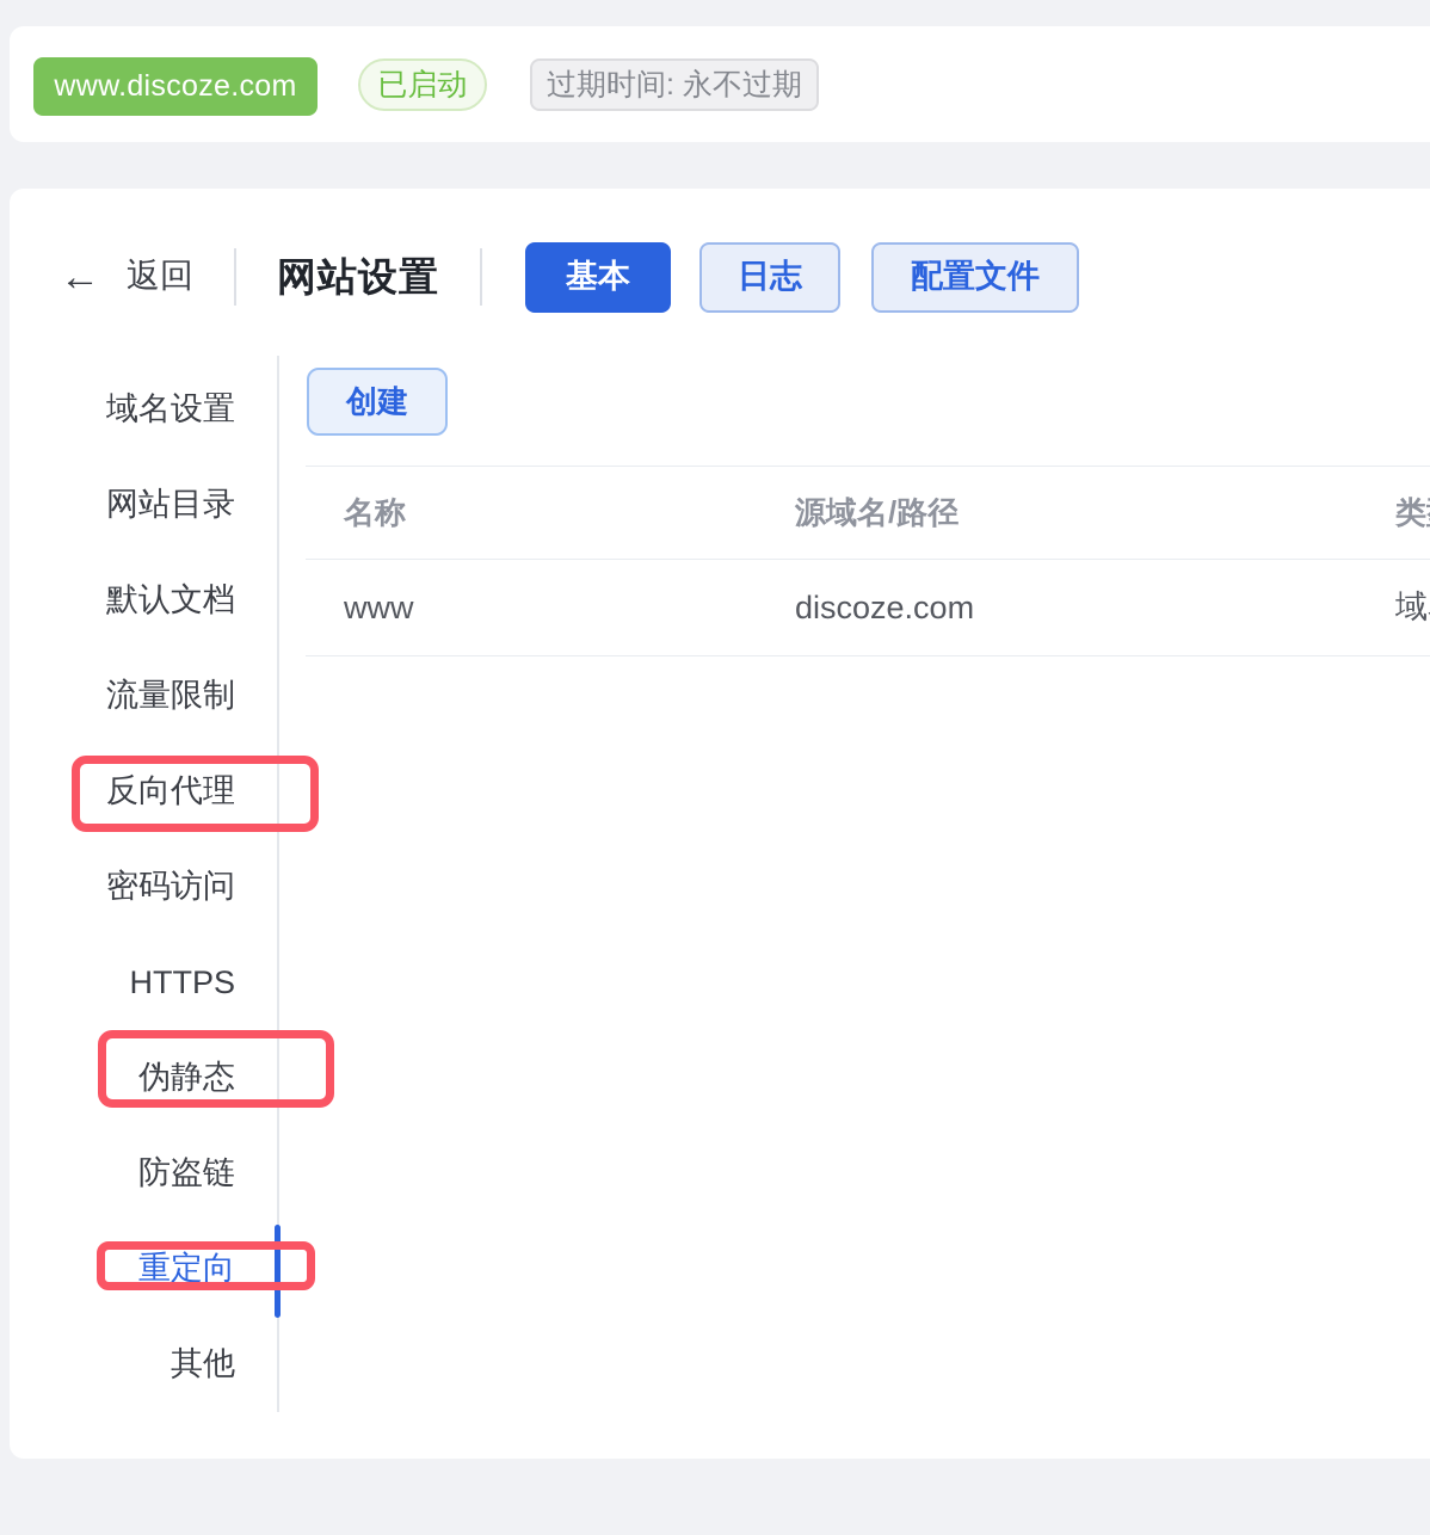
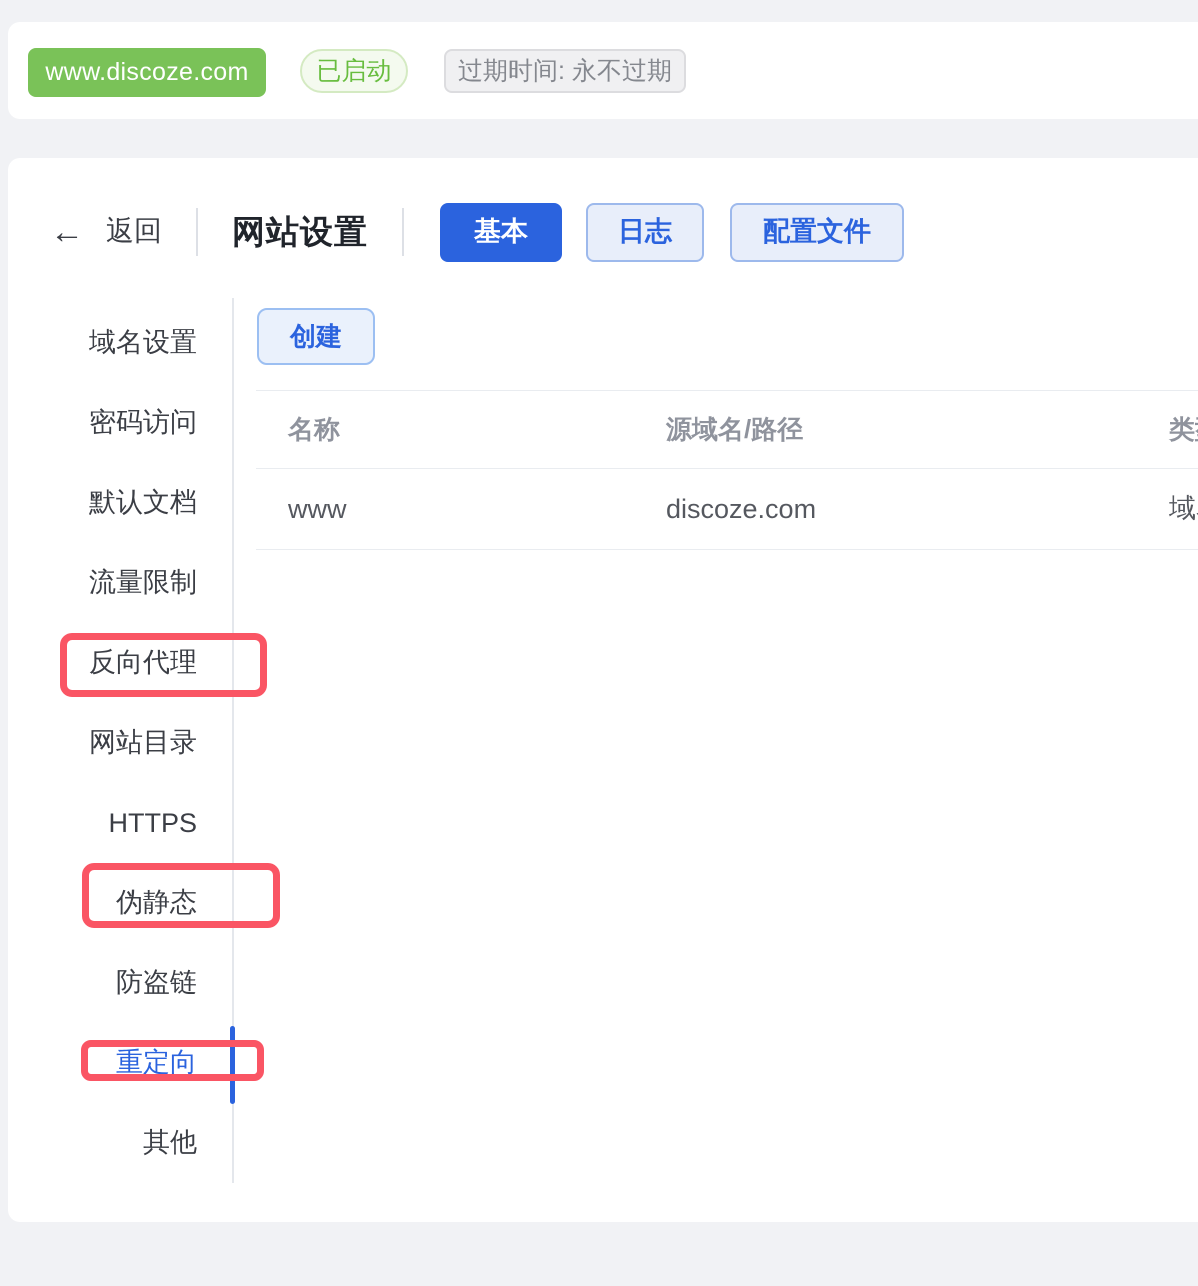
  www.discoze.com
  已启动
  过期时间: 永不过期
  ←
  返回
  网站设置
  基本
  日志
  配置文件
  域名设置
- 网站目录
+ 密码访问
  默认文档
  流量限制
  反向代理
- 密码访问
+ 网站目录
  HTTPS
  伪静态
  防盗链
  重定向
  其他
  创建
  名称
  源域名/路径
  www
  discoze.com
